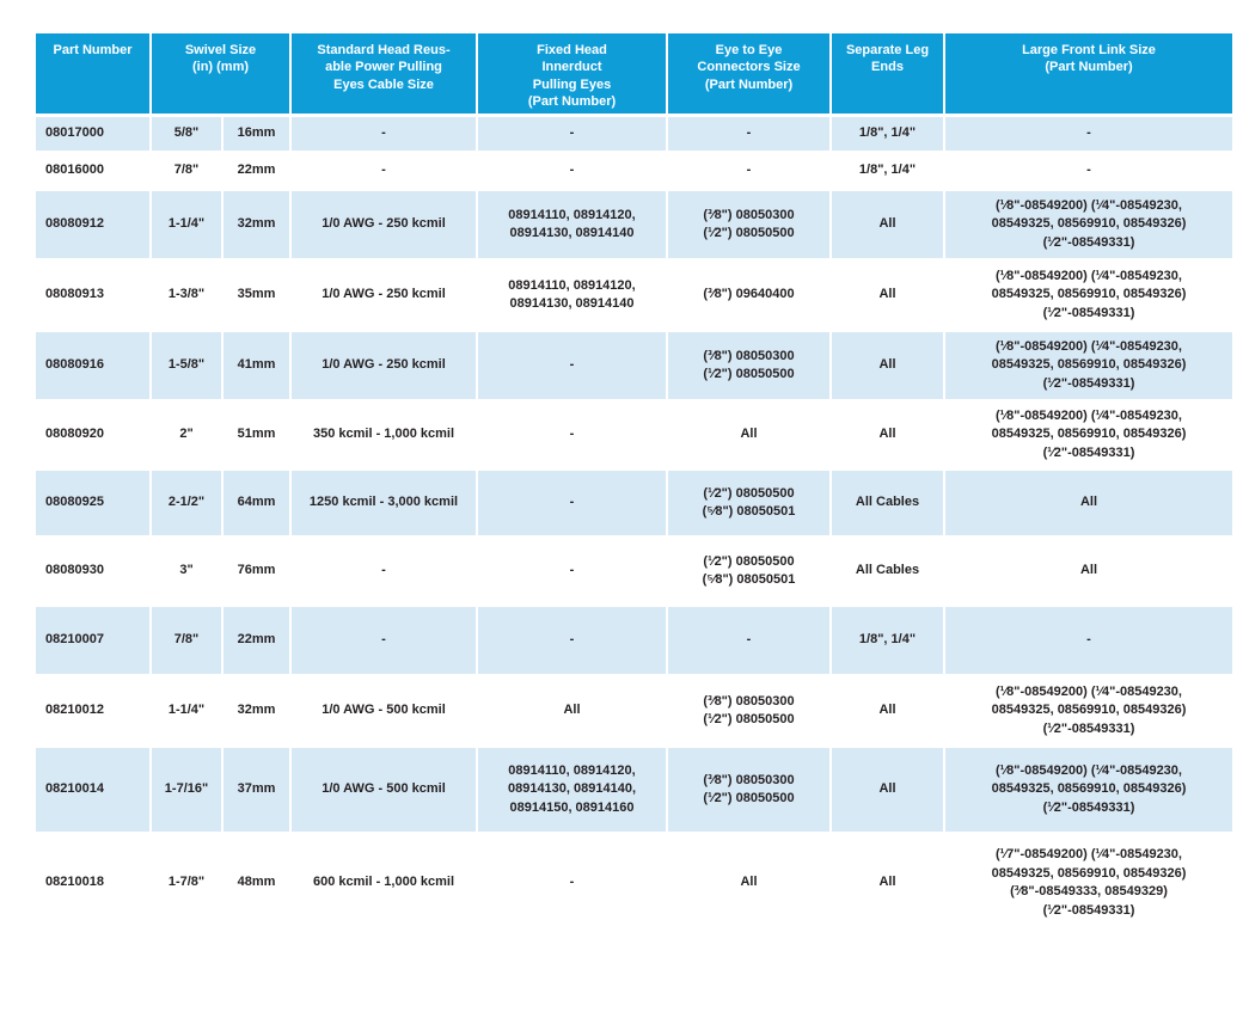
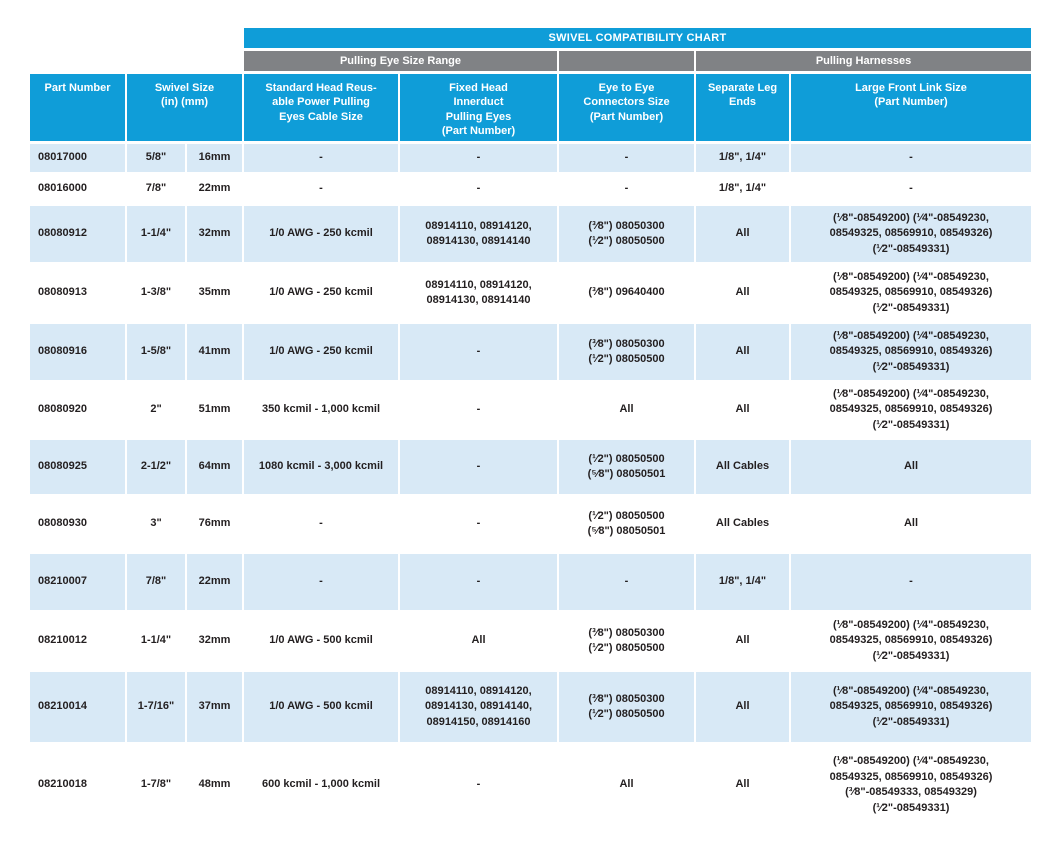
+ 	SWIVEL COMPATIBILITY CHART
+ 	Pulling Eye Size Range		Pulling Harnesses
  Part Number	Swivel Size (in) (mm)	Standard Head Reus- able Power Pulling Eyes Cable Size	Fixed Head Innerduct Pulling Eyes (Part Number)	Eye to Eye Connectors Size (Part Number)	Separate Leg Ends	Large Front Link Size (Part Number)
  08017000	5/8"	16mm	-	-	-	1/8", 1/4"	-
  08016000	7/8"	22mm	-	-	-	1/8", 1/4"	-
  08080912	1-1/4"	32mm	1/0 AWG - 250 kcmil	08914110, 08914120, 08914130, 08914140	(³⁄8") 08050300 (¹⁄2") 08050500	All	(¹⁄8"-08549200) (¹⁄4"-08549230, 08549325, 08569910, 08549326) (¹⁄2"-08549331)
  08080913	1-3/8"	35mm	1/0 AWG - 250 kcmil	08914110, 08914120, 08914130, 08914140	(³⁄8") 09640400	All	(¹⁄8"-08549200) (¹⁄4"-08549230, 08549325, 08569910, 08549326) (¹⁄2"-08549331)
  08080916	1-5/8"	41mm	1/0 AWG - 250 kcmil	-	(³⁄8") 08050300 (¹⁄2") 08050500	All	(¹⁄8"-08549200) (¹⁄4"-08549230, 08549325, 08569910, 08549326) (¹⁄2"-08549331)
  08080920	2"	51mm	350 kcmil - 1,000 kcmil	-	All	All	(¹⁄8"-08549200) (¹⁄4"-08549230, 08549325, 08569910, 08549326) (¹⁄2"-08549331)
- 08080925	2-1/2"	64mm	1250 kcmil - 3,000 kcmil	-	(¹⁄2") 08050500 (⁵⁄8") 08050501	All Cables	All
+ 08080925	2-1/2"	64mm	1080 kcmil - 3,000 kcmil	-	(¹⁄2") 08050500 (⁵⁄8") 08050501	All Cables	All
  08080930	3"	76mm	-	-	(¹⁄2") 08050500 (⁵⁄8") 08050501	All Cables	All
  08210007	7/8"	22mm	-	-	-	1/8", 1/4"	-
  08210012	1-1/4"	32mm	1/0 AWG - 500 kcmil	All	(³⁄8") 08050300 (¹⁄2") 08050500	All	(¹⁄8"-08549200) (¹⁄4"-08549230, 08549325, 08569910, 08549326) (¹⁄2"-08549331)
  08210014	1-7/16"	37mm	1/0 AWG - 500 kcmil	08914110, 08914120, 08914130, 08914140, 08914150, 08914160	(³⁄8") 08050300 (¹⁄2") 08050500	All	(¹⁄8"-08549200) (¹⁄4"-08549230, 08549325, 08569910, 08549326) (¹⁄2"-08549331)
- 08210018	1-7/8"	48mm	600 kcmil - 1,000 kcmil	-	All	All	(¹⁄7"-08549200) (¹⁄4"-08549230, 08549325, 08569910, 08549326) (³⁄8"-08549333, 08549329) (¹⁄2"-08549331)
+ 08210018	1-7/8"	48mm	600 kcmil - 1,000 kcmil	-	All	All	(¹⁄8"-08549200) (¹⁄4"-08549230, 08549325, 08569910, 08549326) (³⁄8"-08549333, 08549329) (¹⁄2"-08549331)
